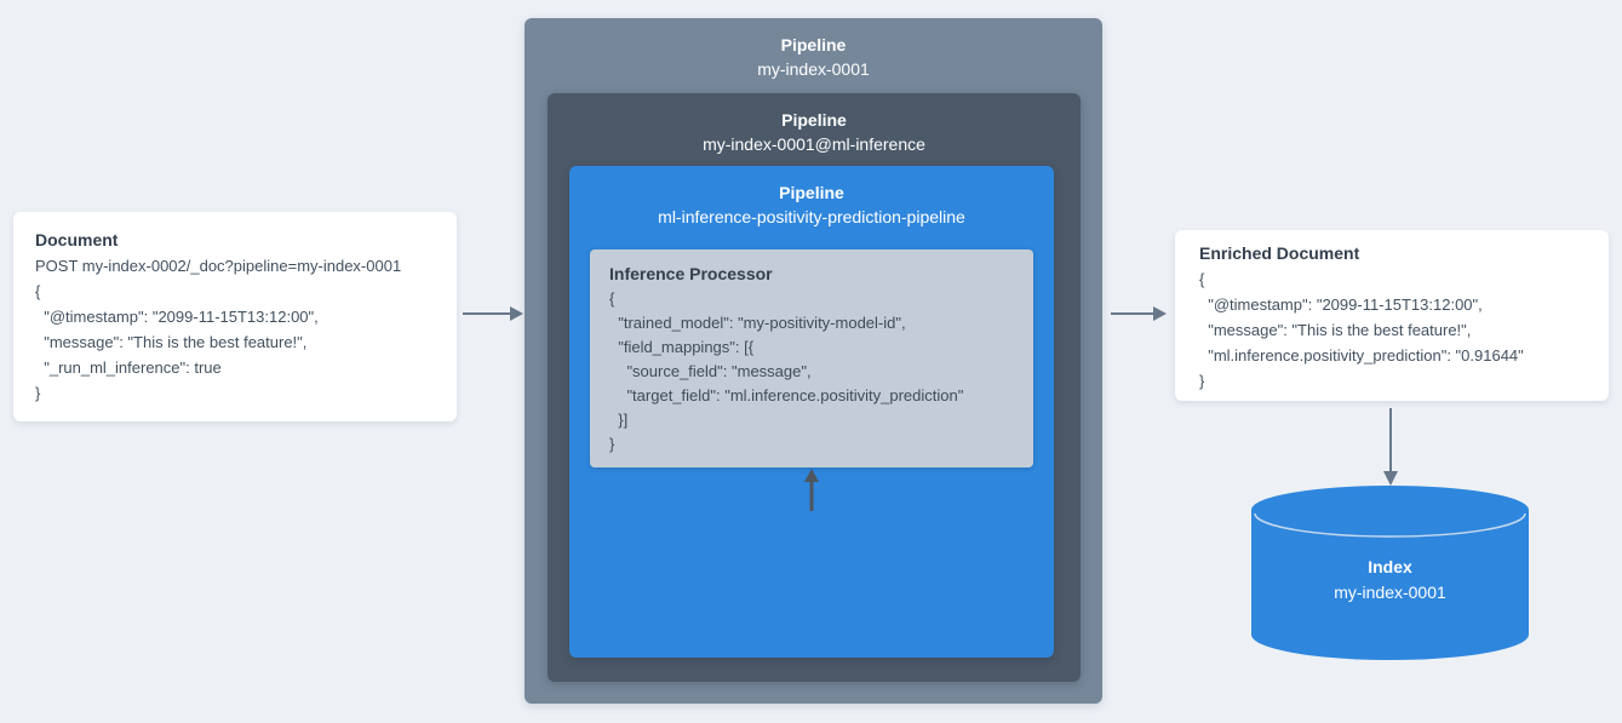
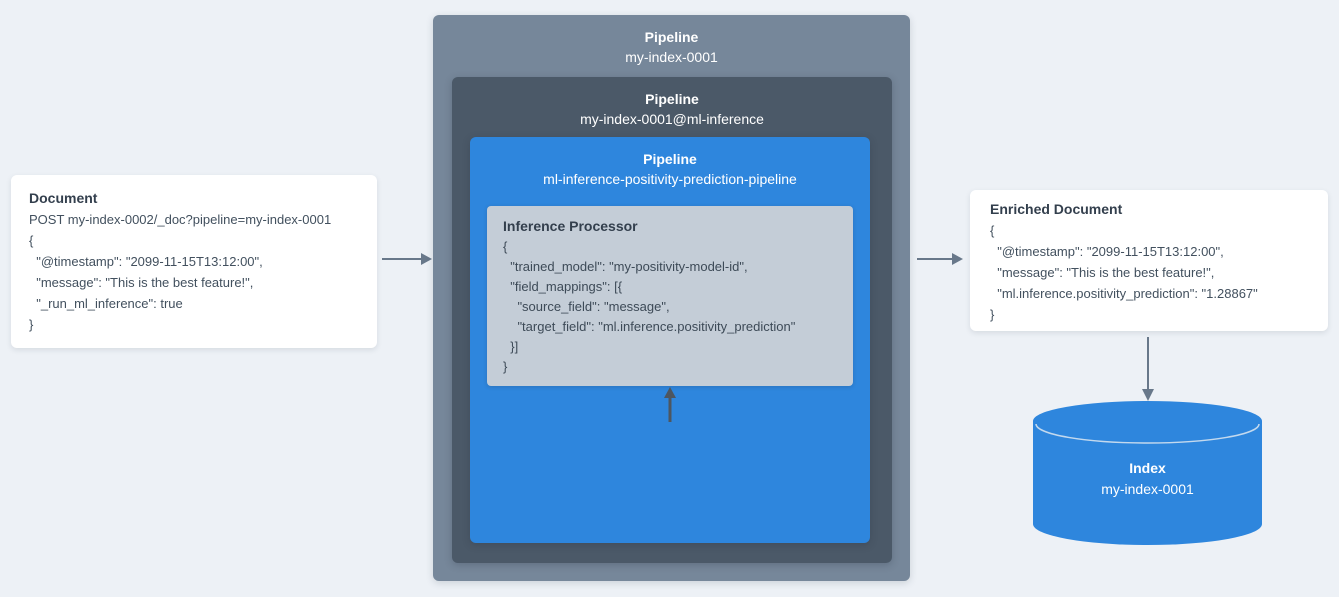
  Document
  POST my-index-0002/_doc?pipeline=my-index-0001
  {
  "@timestamp": "2099-11-15T13:12:00",
  "message": "This is the best feature!",
  "_run_ml_inference": true
  }
  Pipeline
  my-index-0001
  Pipeline
  my-index-0001@ml-inference
  Pipeline
  ml-inference-positivity-prediction-pipeline
  Inference Processor
  {
  "trained_model": "my-positivity-model-id",
  "field_mappings": [{
  "source_field": "message",
  "target_field": "ml.inference.positivity_prediction"
  }]
  }
  Enriched Document
  {
  "@timestamp": "2099-11-15T13:12:00",
  "message": "This is the best feature!",
- "ml.inference.positivity_prediction": "0.91644"
+ "ml.inference.positivity_prediction": "1.28867"
  }
  Index
  my-index-0001
